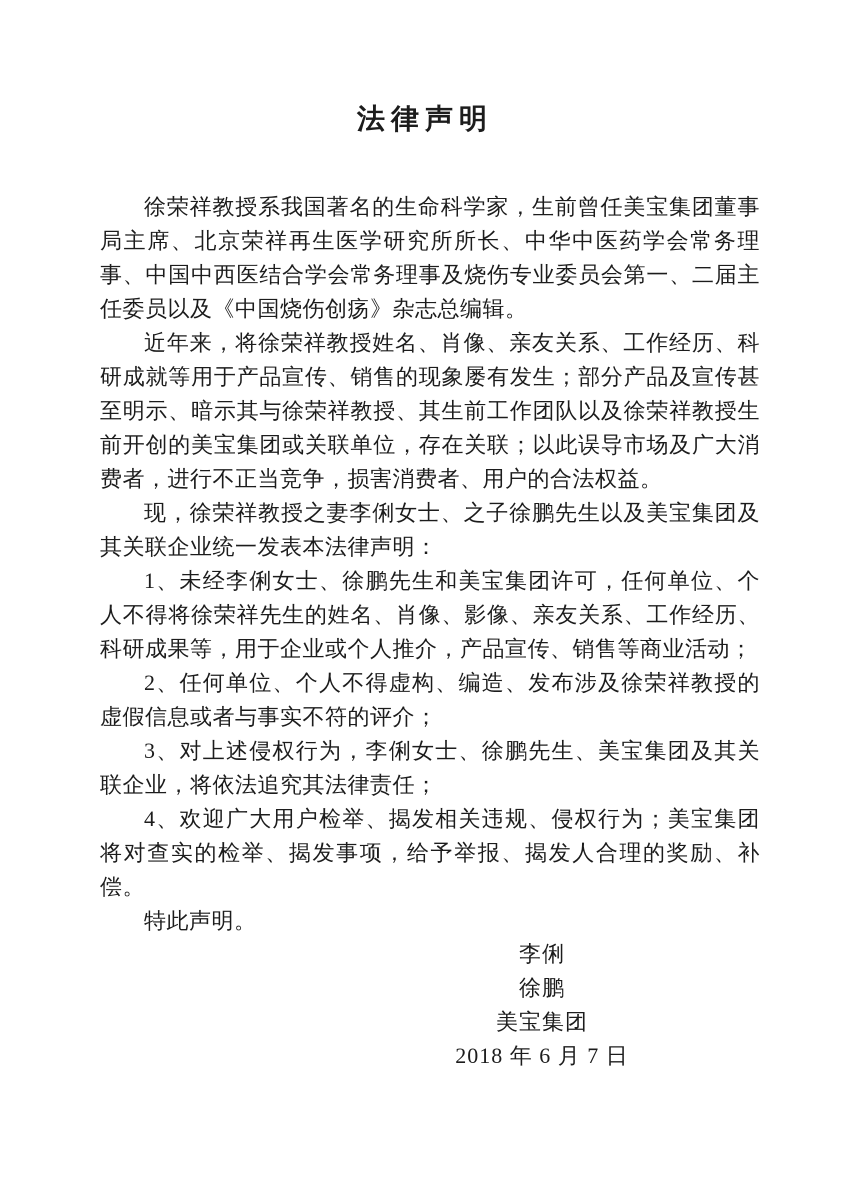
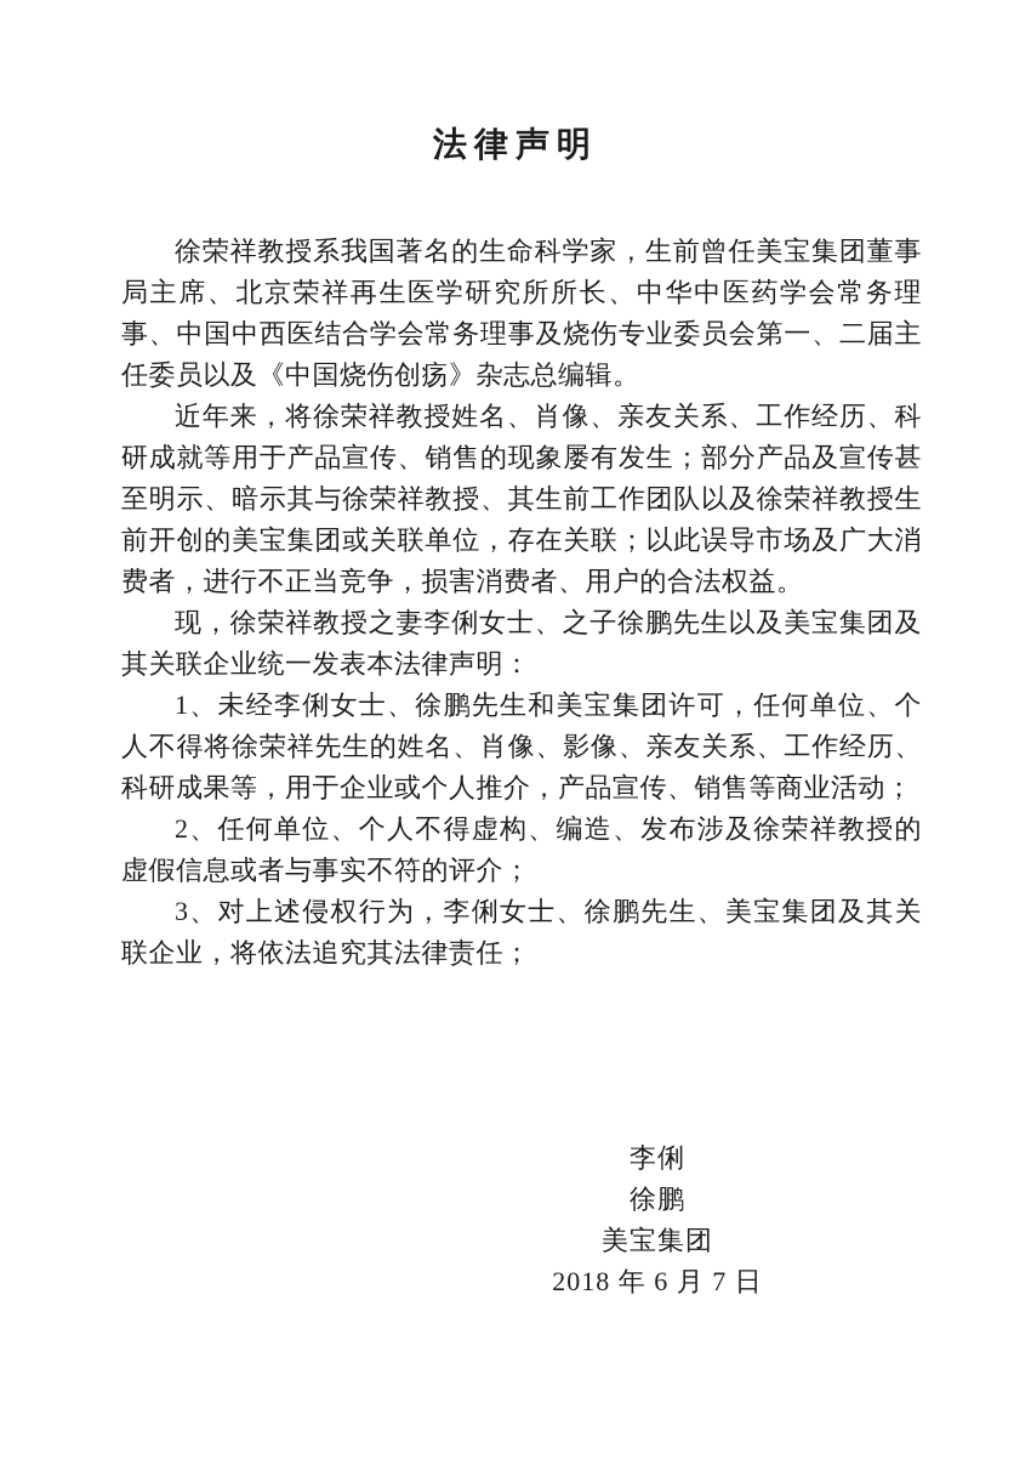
  法律声明
  徐荣祥教授系我国著名的生命科学家，生前曾任美宝集团董事局主席、北京荣祥再生医学研究所所长、中华中医药学会常务理事、中国中西医结合学会常务理事及烧伤专业委员会第一、二届主任委员以及《中国烧伤创疡》杂志总编辑。
  近年来，将徐荣祥教授姓名、肖像、亲友关系、工作经历、科研成就等用于产品宣传、销售的现象屡有发生；部分产品及宣传甚至明示、暗示其与徐荣祥教授、其生前工作团队以及徐荣祥教授生前开创的美宝集团或关联单位，存在关联；以此误导市场及广大消费者，进行不正当竞争，损害消费者、用户的合法权益。
  现，徐荣祥教授之妻李俐女士、之子徐鹏先生以及美宝集团及其关联企业统一发表本法律声明：
  1、未经李俐女士、徐鹏先生和美宝集团许可，任何单位、个人不得将徐荣祥先生的姓名、肖像、影像、亲友关系、工作经历、科研成果等，用于企业或个人推介，产品宣传、销售等商业活动；
  2、任何单位、个人不得虚构、编造、发布涉及徐荣祥教授的虚假信息或者与事实不符的评介；
  3、对上述侵权行为，李俐女士、徐鹏先生、美宝集团及其关联企业，将依法追究其法律责任；
- 4、欢迎广大用户检举、揭发相关违规、侵权行为；美宝集团将对查实的检举、揭发事项，给予举报、揭发人合理的奖励、补偿。
- 特此声明。
  李俐
  徐鹏
  美宝集团
  2018 年 6 月 7 日
